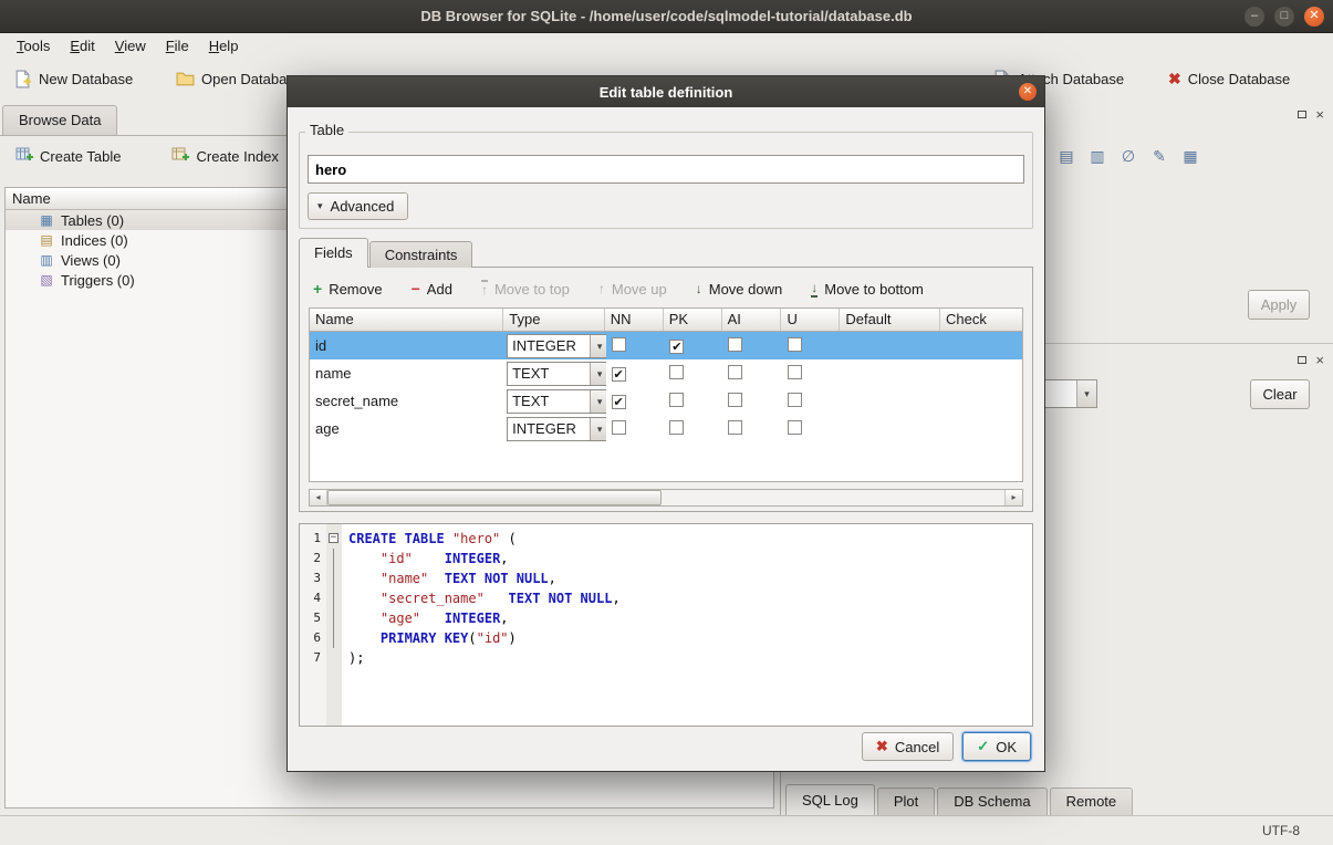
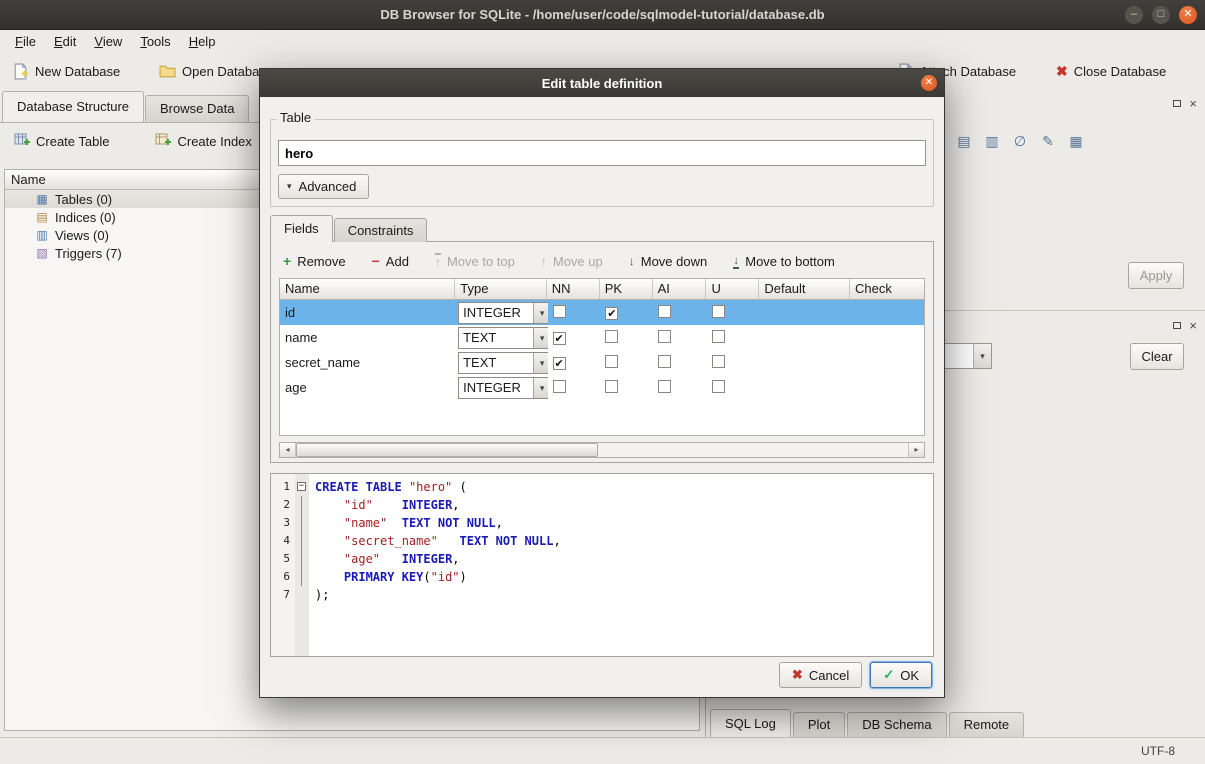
  DB Browser for SQLite - /home/user/code/sqlmodel-tutorial/database.db
  –
  □
  ✕
- Tools
+ File
  Edit
  View
- File
+ Tools
  Help
  New Database
  Open Databa
  ch Database
  ✖
  Close Database
+ Database Structure
  Browse Data
  Create Table
  Create Index
  Name
  ▦
  Tables (0)
  ▤
  Indices (0)
  ▥
  Views (0)
  ▧
- Triggers (0)
+ Triggers (7)
  ×
  ▤
  ▥
  ∅
  ✎
  ▦
  Apply
  ×
  ▾
  Clear
  SQL Log
  Plot
  DB Schema
  Remote
  UTF-8
  Edit table definition
  ✕
  Table
  hero
  ▾
  Advanced
  Fields
  Constraints
  +
  Remove
  −
  Add
  ↑
  Move to top
  ↑
  Move up
  ↓
  Move down
  ↓
  Move to bottom
  Name
  Type
  NN
  PK
  AI
  U
  Default
  Check
  id
  INTEGER
  ▾
  ✔
  name
  TEXT
  ▾
  ✔
  secret_name
  TEXT
  ▾
  ✔
  age
  INTEGER
  ▾
  ◂
  ▸
  1
  −
  CREATE TABLE "hero" (
  2
  "id" INTEGER,
  3
  "name" TEXT NOT NULL,
  4
  "secret_name" TEXT NOT NULL,
  5
  "age" INTEGER,
  6
  PRIMARY KEY("id")
  7
  );
  ✖
  Cancel
  ✓
  OK
